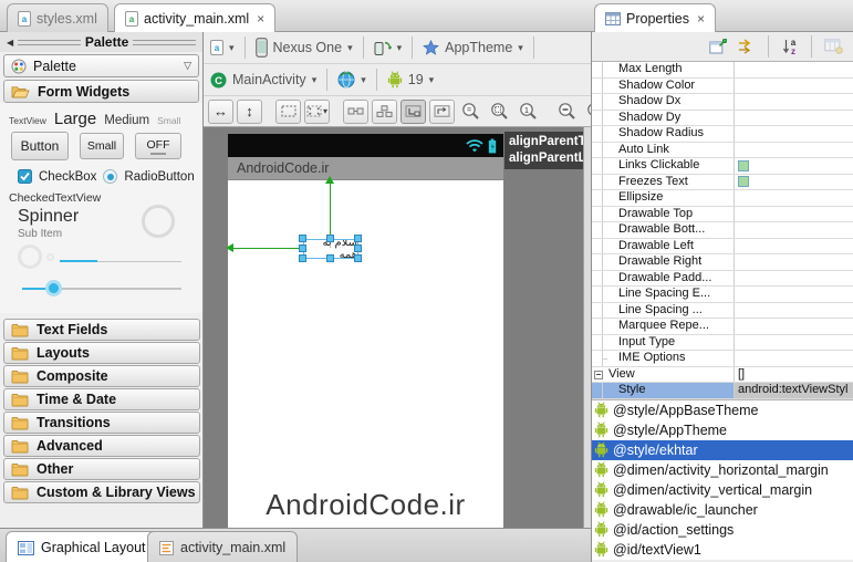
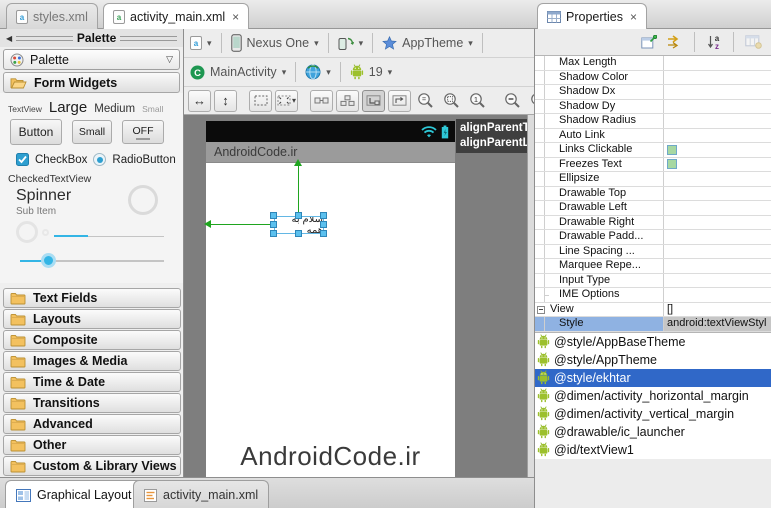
  a
  styles.xml
  a
  activity_main.xml
  ×
  Properties
  ×
  ◀
  Palette
  Palette
  ▽
  Form Widgets
  TextView
  Large
  Medium
  Small
  Button
  Small
  OFF
  CheckBox
  RadioButton
  CheckedTextView
  Spinner
  Sub Item
  Text Fields
  Layouts
  Composite
+ Images & Media
  Time & Date
  Transitions
  Advanced
  Other
  Custom & Library Views
  a
  ▾
  Nexus One
  ▾
  ▾
  AppTheme
  ▾
  C
  MainActivity
  ▾
  ▾
  19
  ▾
  ↔
  ↕
  ▾
  1
  AndroidCode.ir
  AndroidCode.ir
  سلام بهمه
  alignParent
  alignParent
  Graphical Layout
  activity_main.xml
  a
  z
  Max Length
  Shadow Color
  Shadow Dx
  Shadow Dy
  Shadow Radius
  Auto Link
  Links Clickable
  Freezes Text
  Ellipsize
  Drawable Top
- Drawable Bott...
  Drawable Left
  Drawable Right
  Drawable Padd...
- Line Spacing E...
  Line Spacing ...
  Marquee Repe...
  Input Type
  IME Options
  View
  []
  Style
  android:textViewStyl
  @style/AppBaseTheme
  @style/AppTheme
  @style/ekhtar
  @dimen/activity_horizontal_margin
  @dimen/activity_vertical_margin
  @drawable/ic_launcher
- @id/action_settings
  @id/textView1
